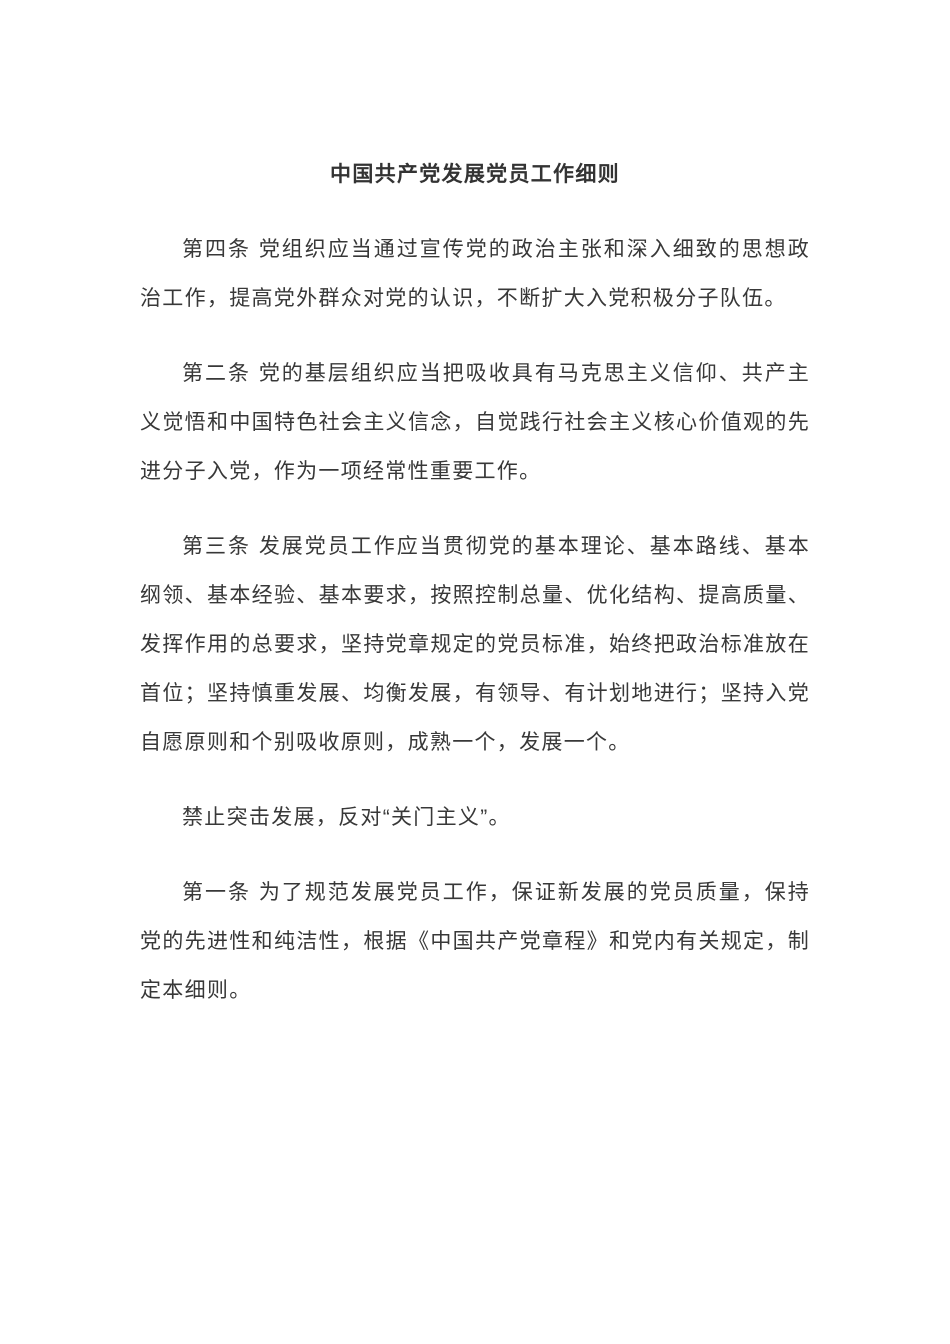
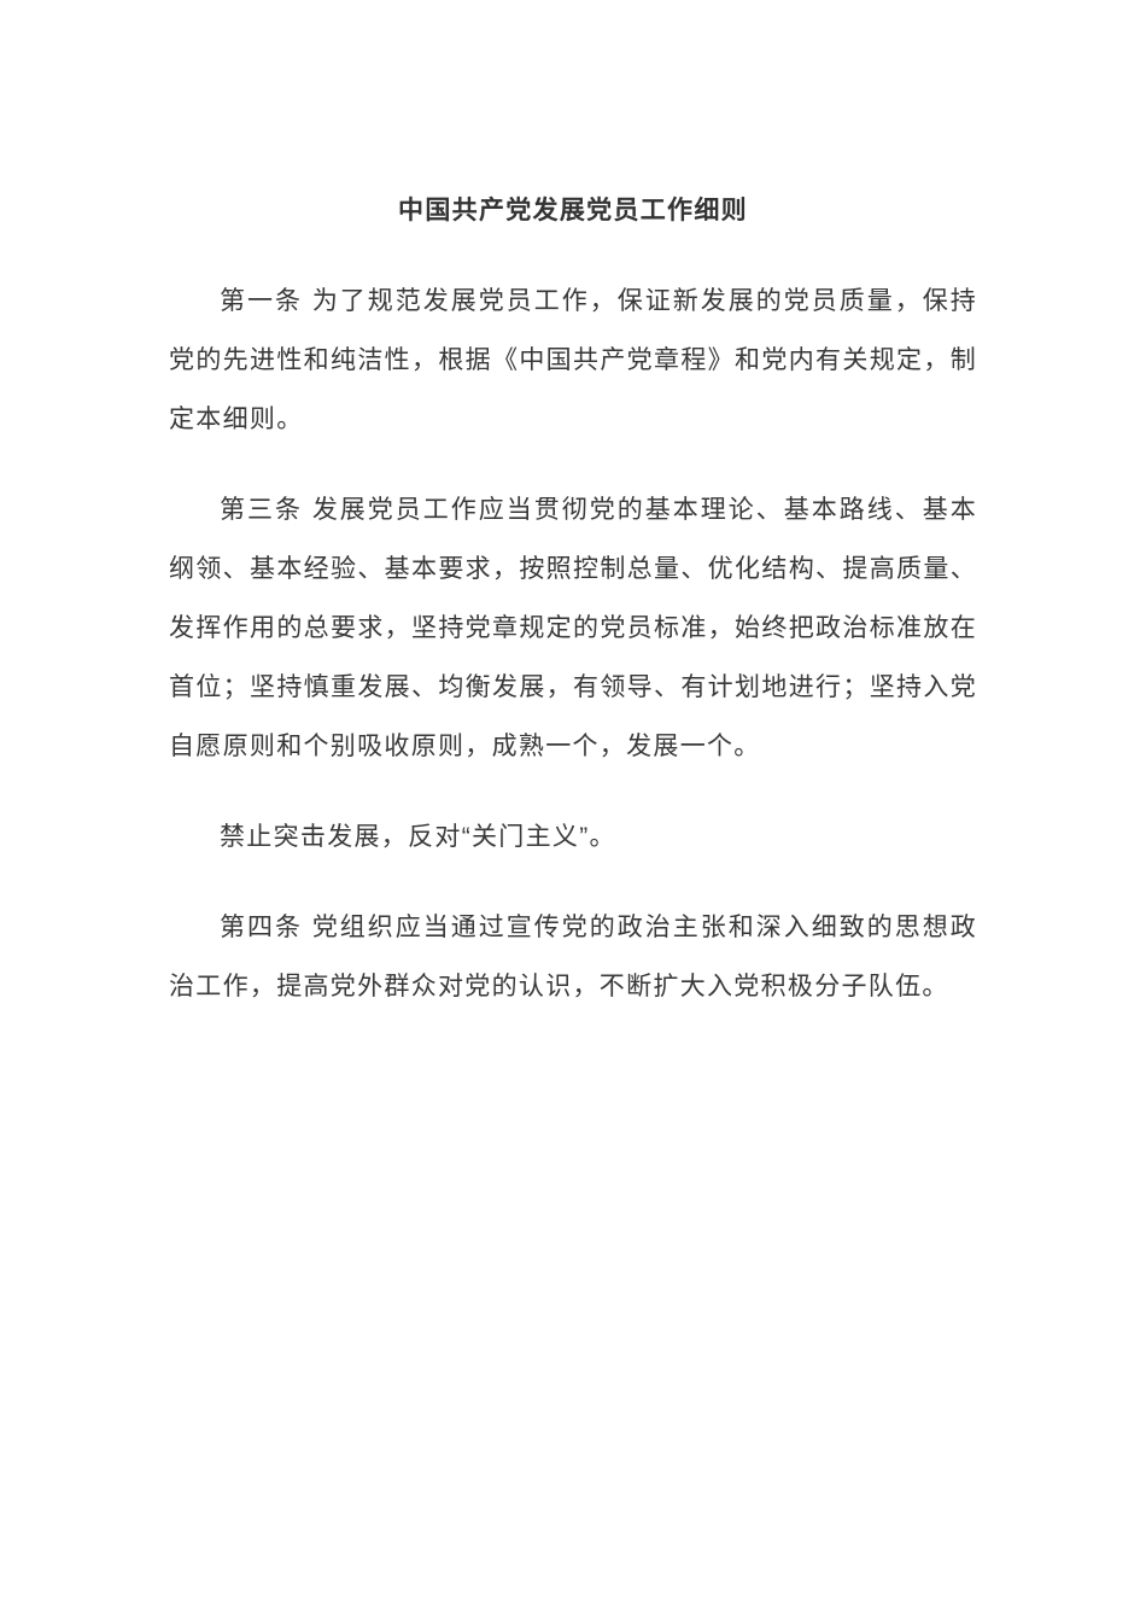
  中国共产党发展党员工作细则
- 第四条 党组织应当通过宣传党的政治主张和深入细致的思想政治工作，提高党外群众对党的认识，不断扩大入党积极分子队伍。
+ 第一条 为了规范发展党员工作，保证新发展的党员质量，保持党的先进性和纯洁性，根据《中国共产党章程》和党内有关规定，制定本细则。
- 第二条 党的基层组织应当把吸收具有马克思主义信仰、共产主义觉悟和中国特色社会主义信念，自觉践行社会主义核心价值观的先进分子入党，作为一项经常性重要工作。
  第三条 发展党员工作应当贯彻党的基本理论、基本路线、基本纲领、基本经验、基本要求，按照控制总量、优化结构、提高质量、发挥作用的总要求，坚持党章规定的党员标准，始终把政治标准放在首位；坚持慎重发展、均衡发展，有领导、有计划地进行；坚持入党自愿原则和个别吸收原则，成熟一个，发展一个。
  禁止突击发展，反对“关门主义”。
- 第一条 为了规范发展党员工作，保证新发展的党员质量，保持党的先进性和纯洁性，根据《中国共产党章程》和党内有关规定，制定本细则。
+ 第四条 党组织应当通过宣传党的政治主张和深入细致的思想政治工作，提高党外群众对党的认识，不断扩大入党积极分子队伍。
